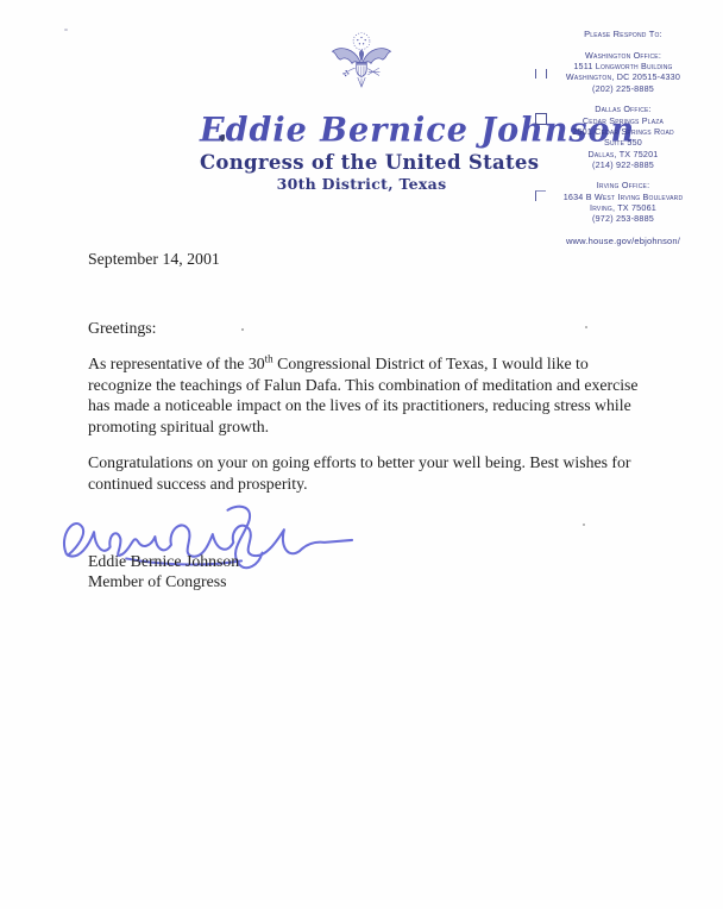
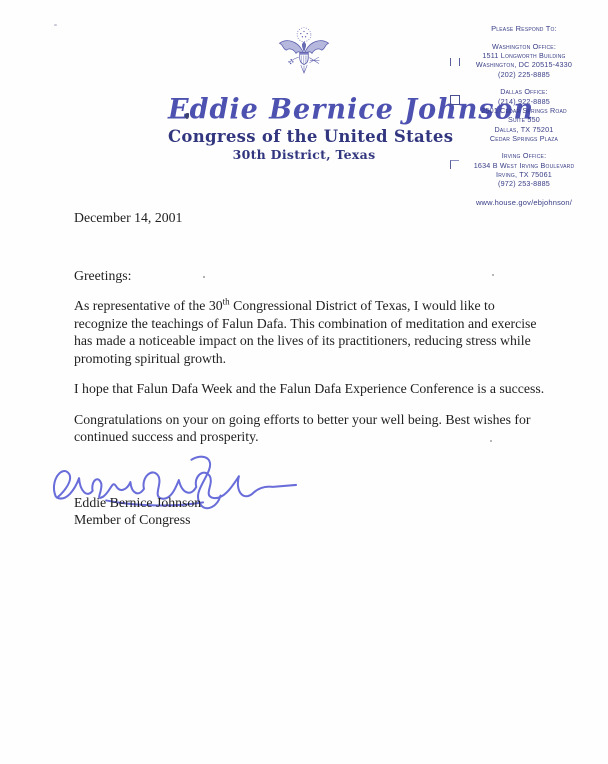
  Eddie Bernice Jo
  Congress of the United State
  30th District, Texas
  Please Respond To:
  Washington Office:
  1511 Longworth Building
  Washington, DC 20515-4330
  (202) 225-8885
  Dallas Office:
- Cedar Springs Plaza
+ (214) 922-8885
  2501 Cedar Springs Road
  Suite 550
  Dallas, TX 75201
- (214) 922-8885
+ Cedar Springs Plaza
  Irving Office:
  1634 B West Irving Boulevard
  Irving, TX 75061
  (972) 253-8885
  www.house.gov/ebjohnson/
- September 14, 2001
+ December 14, 2001
  Greetings:
  As representative of the 30th Congressional District of Texas, I would like to recognize the teachings of Falun Dafa. This combination of meditation and exercise has made a noticeable impact on the lives of its practitioners, reducing stress while promoting spiritual growth.
+ I hope that Falun Dafa Week and the Falun Dafa Experience Conference is a success.
  Congratulations on your on going efforts to better your well being. Best wishes for continued success and prosperity.
  Eddie Bernice Johnson
  Member of Congress
